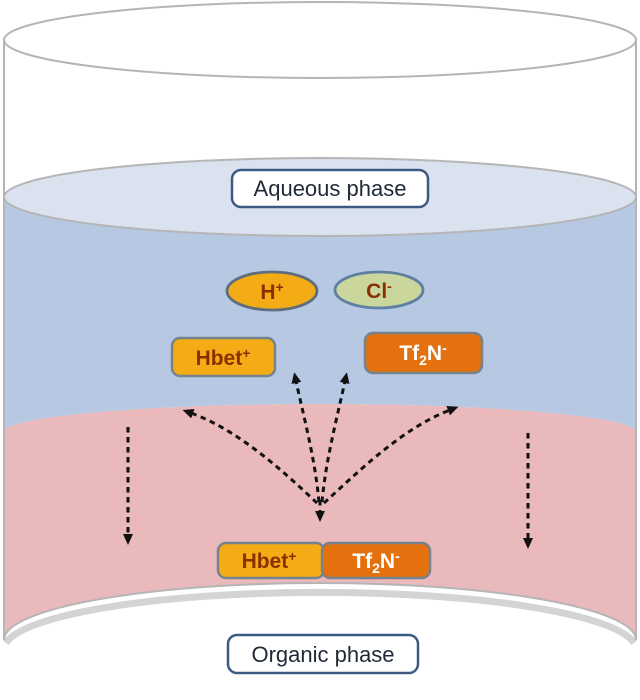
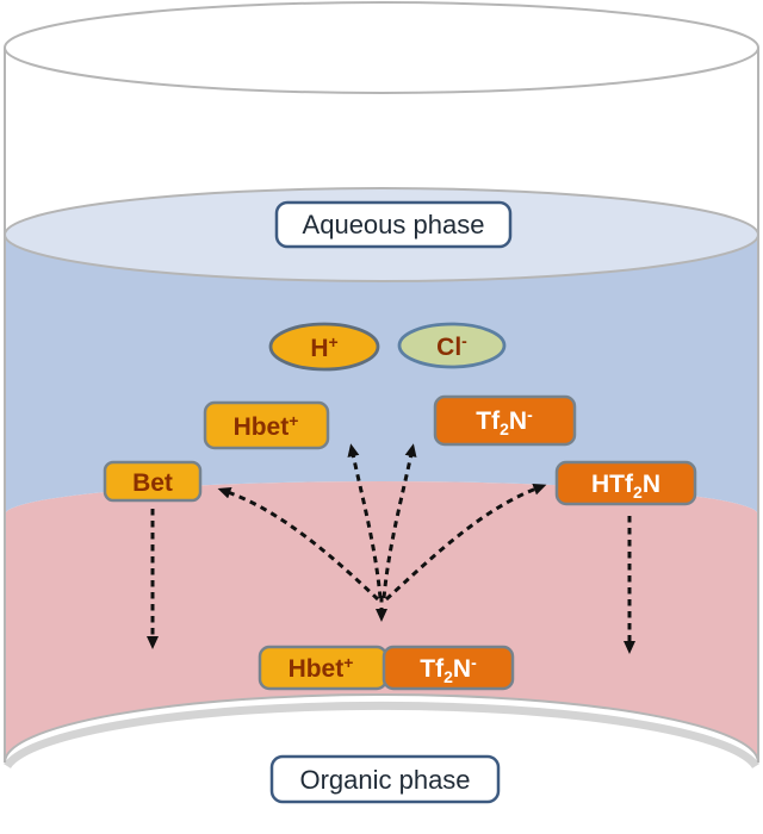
  Aqueous phase
  Organic phase
  H+
  Cl-
  Hbet+
  Tf2N-
+ Bet
+ HTf2N
  Hbet+
  Tf2N-
